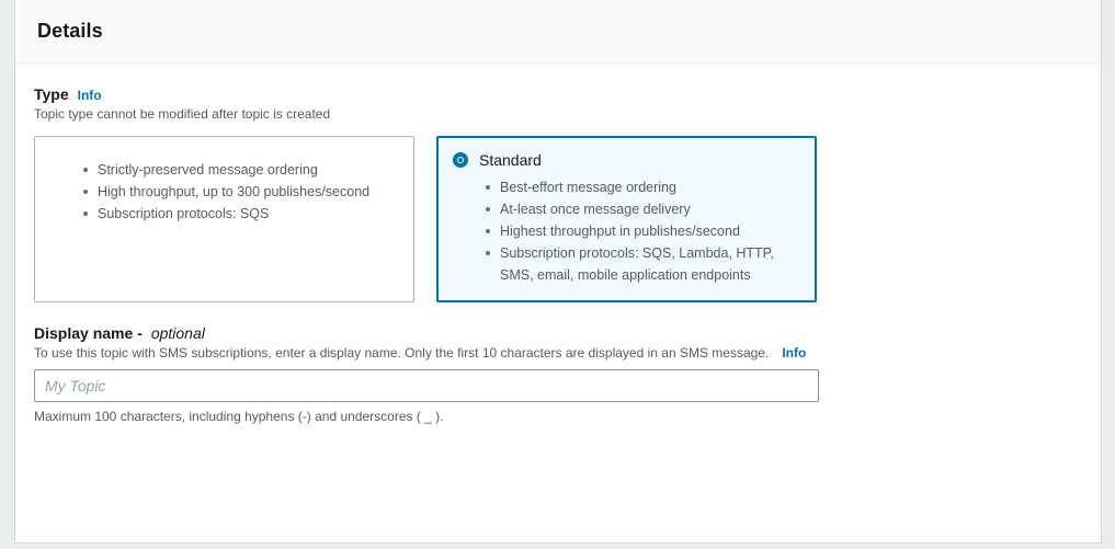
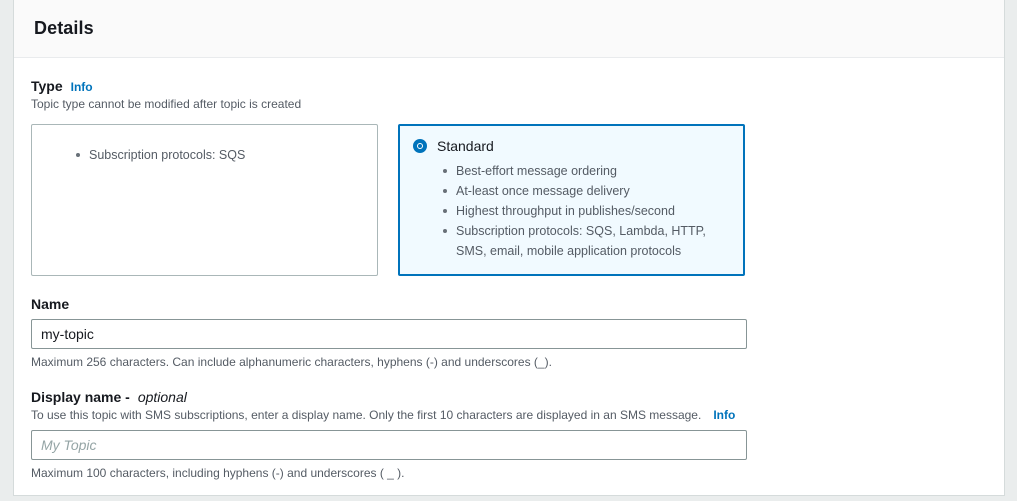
  Details
  Type
  Info
  Topic type cannot be modified after topic is created
- Strictly-preserved message ordering
- High throughput, up to 300 publishes/second
  Subscription protocols: SQS
  Standard
  Best-effort message ordering
  At-least once message delivery
  Highest throughput in publishes/second
- Subscription protocols: SQS, Lambda, HTTP, SMS, email, mobile application endpoints
+ Subscription protocols: SQS, Lambda, HTTP, SMS, email, mobile application protocols
+ Name
+ my-topic
+ Maximum 256 characters. Can include alphanumeric characters, hyphens (-) and underscores (_).
  Display name -
  optional
  To use this topic with SMS subscriptions, enter a display name. Only the first 10 characters are displayed in an SMS message.
  Info
  My Topic
  Maximum 100 characters, including hyphens (-) and underscores ( _ ).
